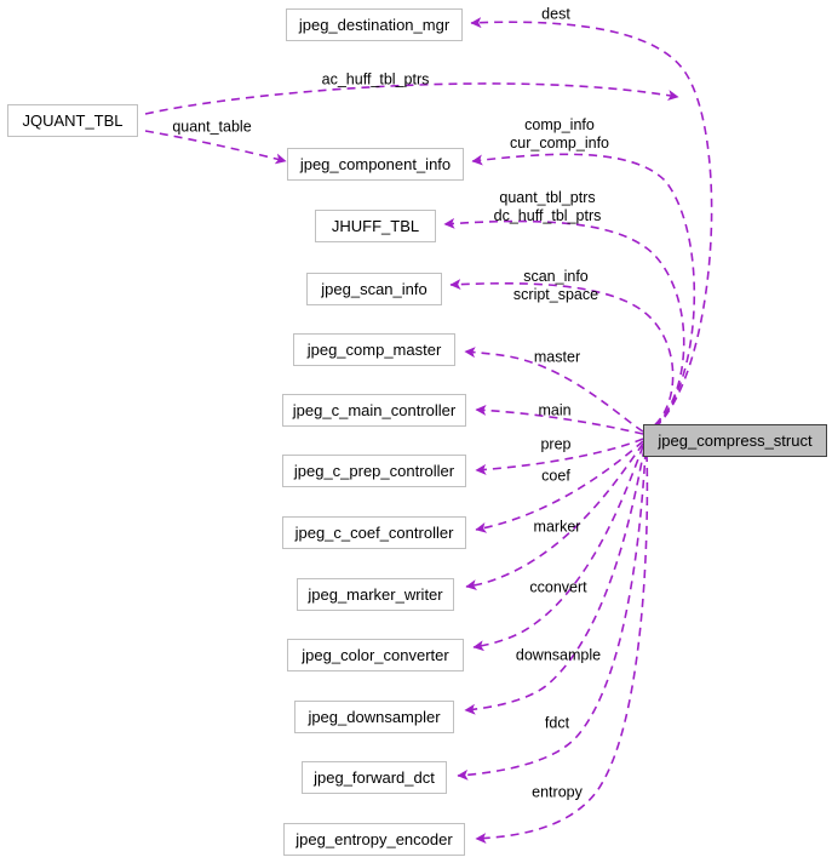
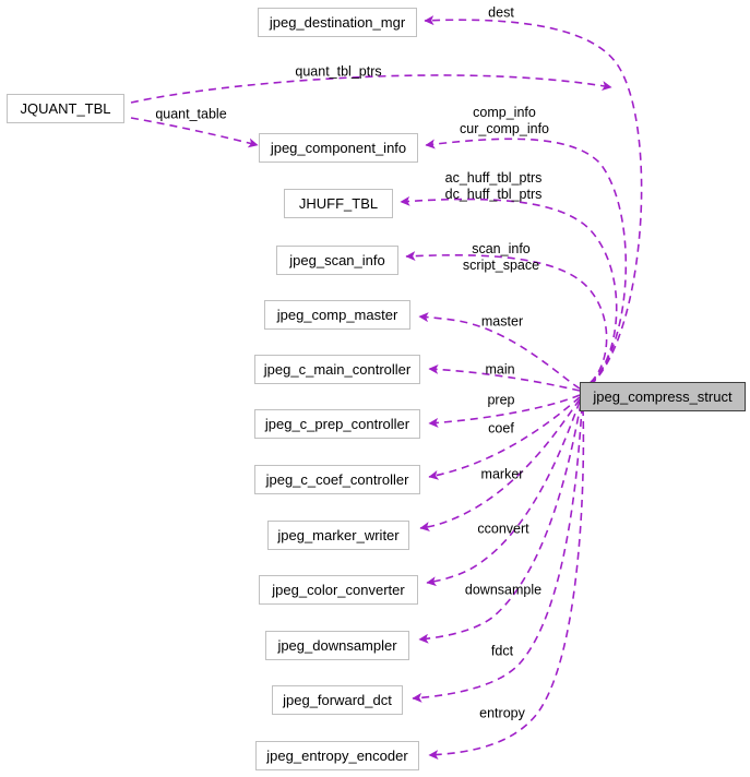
  dest
- ac_huff_tbl_ptrs
+ quant_tbl_ptrs
  quant_table
  comp_info
  cur_comp_info
- quant_tbl_ptrs
+ ac_huff_tbl_ptrs
  dc_huff_tbl_ptrs
  scan_info
  script_space
  master
  main
  prep
  coef
  marker
  cconvert
  downsample
  fdct
  entropy
  jpeg_destination_mgr
  JQUANT_TBL
  jpeg_component_info
  JHUFF_TBL
  jpeg_scan_info
  jpeg_comp_master
  jpeg_c_main_controller
  jpeg_c_prep_controller
  jpeg_c_coef_controller
  jpeg_marker_writer
  jpeg_color_converter
  jpeg_downsampler
  jpeg_forward_dct
  jpeg_entropy_encoder
  jpeg_compress_struct
